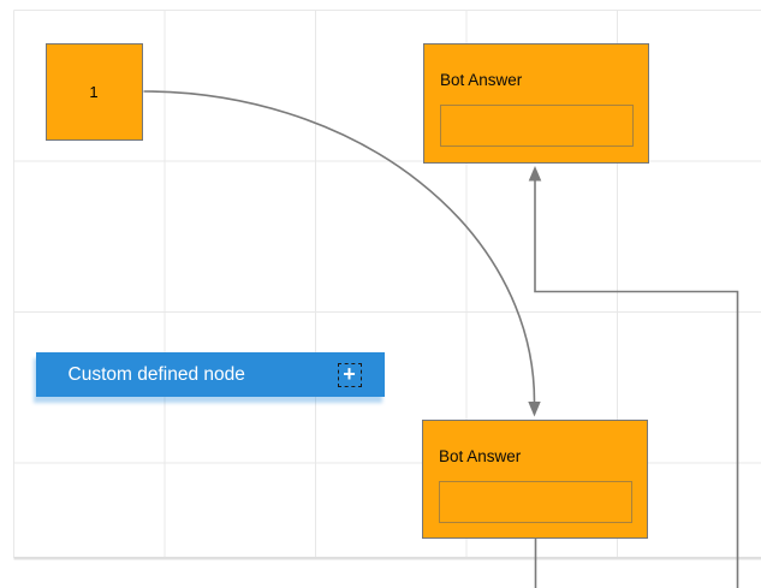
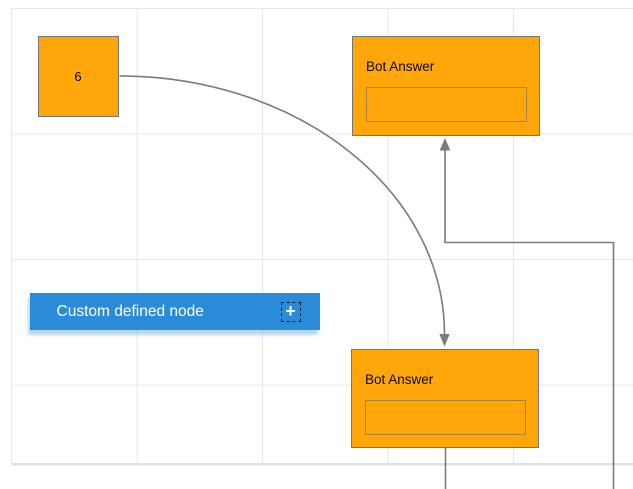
- 1
+ 6
  Bot Answer
  Bot Answer
  Custom defined node
  +
